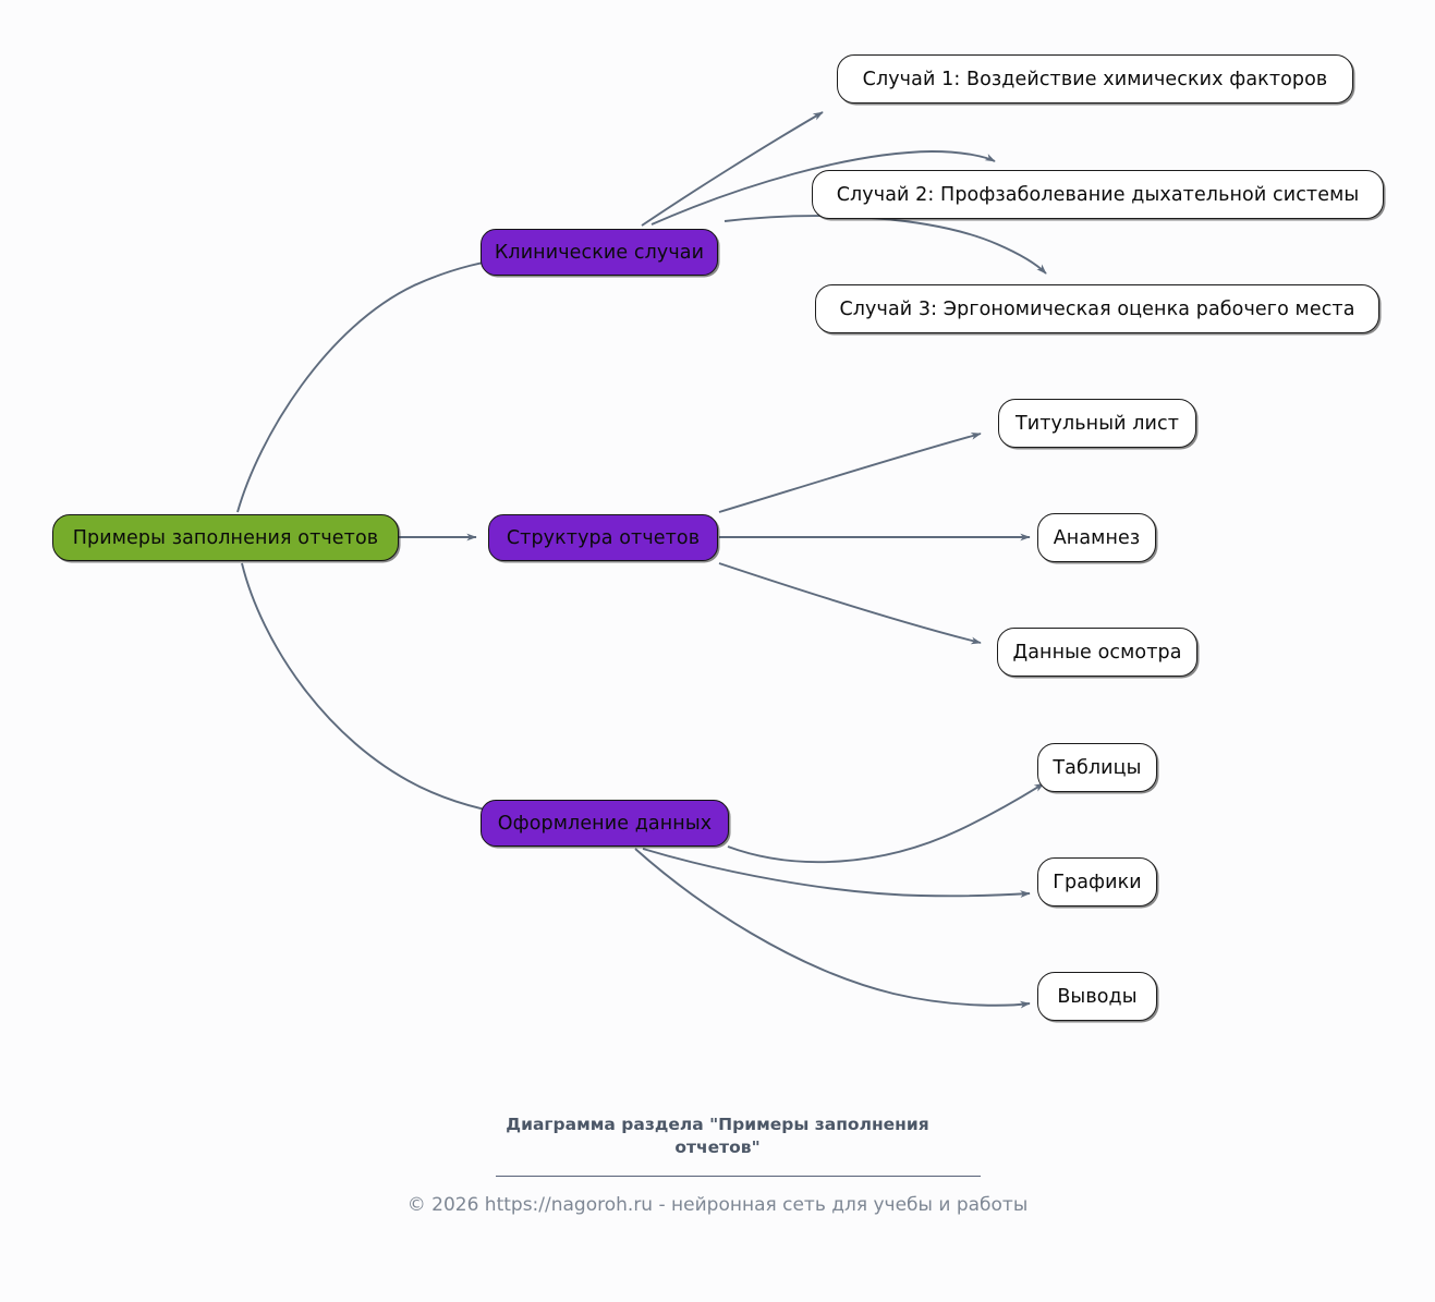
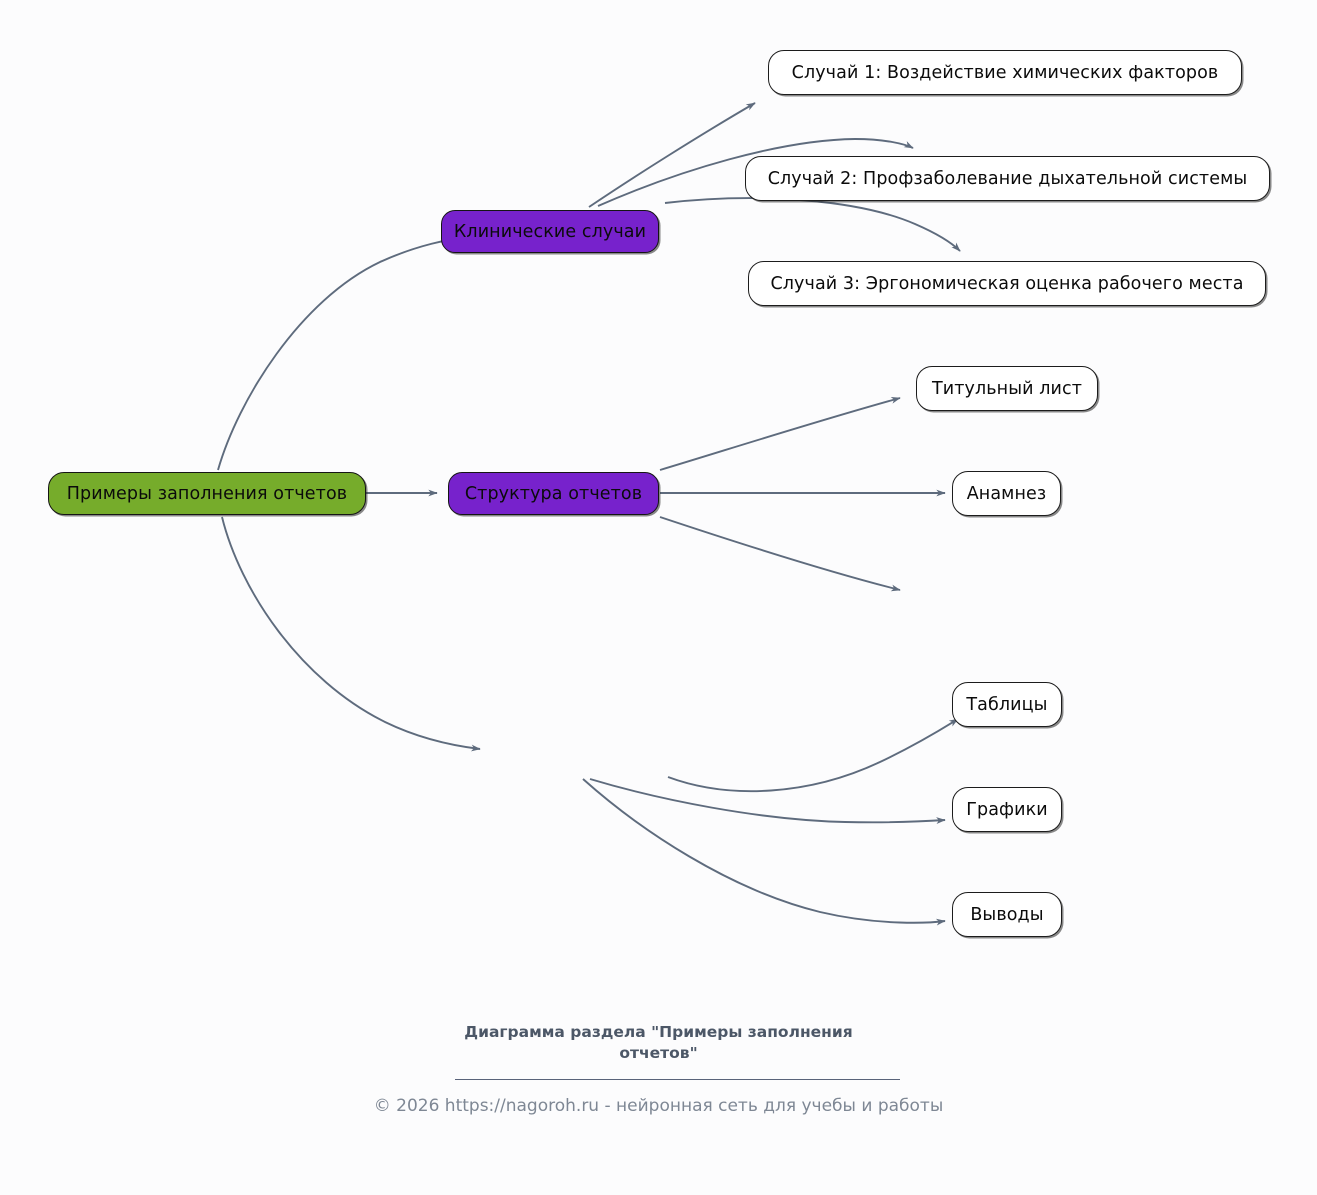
  Примеры заполнения отчетов
  Клинические случаи
  Случай 1: Воздействие химических факторов
  Случай 2: Профзаболевание дыхательной системы
  Случай 3: Эргономическая оценка рабочего места
  Структура отчетов
  Титульный лист
  Анамнез
- Данные осмотра
- Оформление данных
  Таблицы
  Графики
  Выводы
  Диаграмма раздела "Примеры заполнения отчетов"
  © 2026 https://nagoroh.ru - нейронная сеть для учебы и работы
